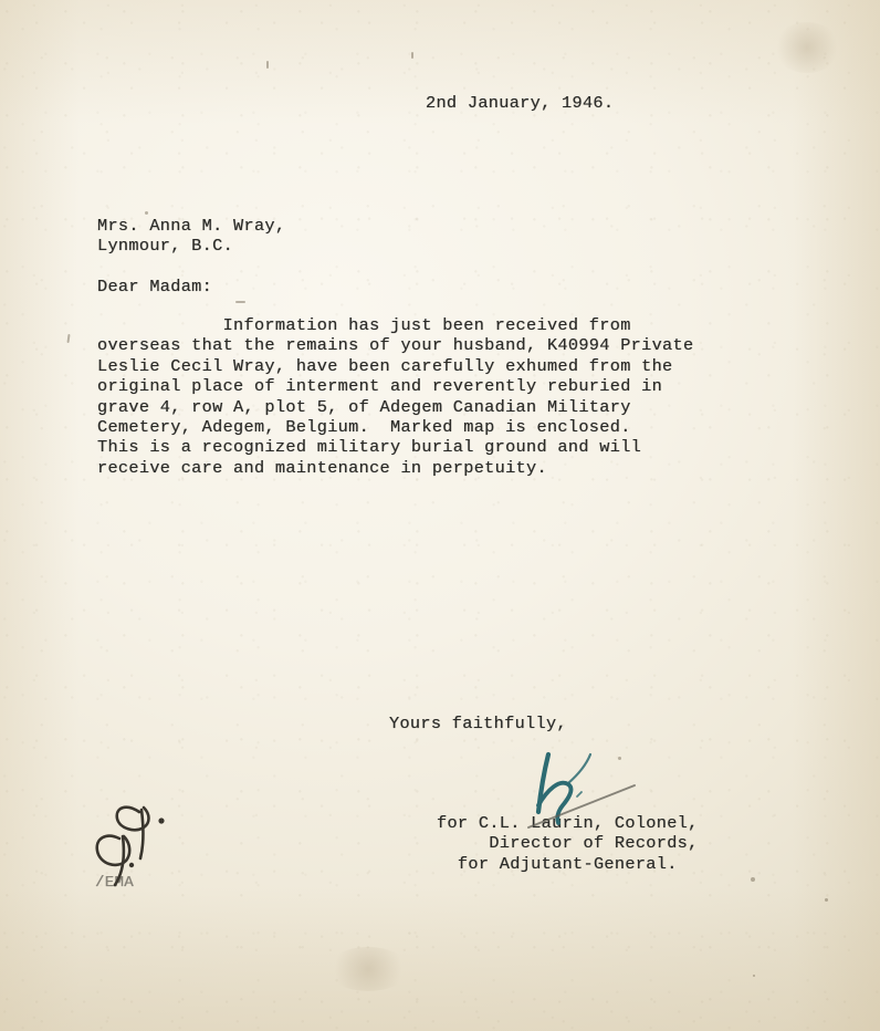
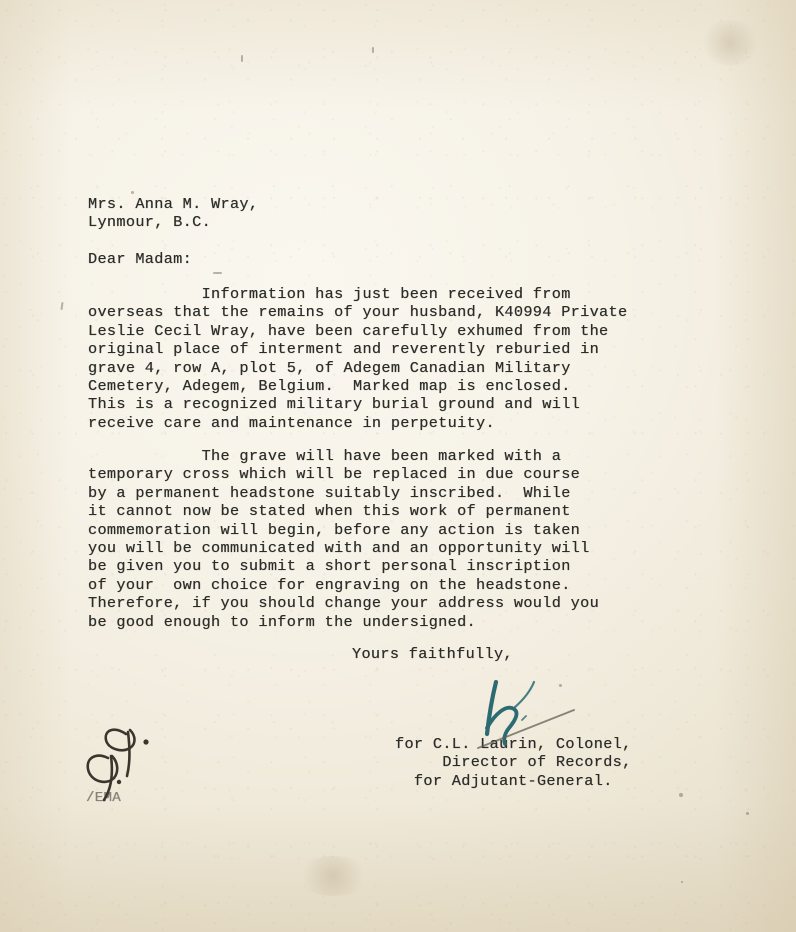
- 2nd January, 1946.
  Mrs. Anna M. Wray,
  Lynmour, B.C.
  Dear Madam:
  Information has just been received from
  overseas that the remains of your husband, K40994 Private
  Leslie Cecil Wray, have been carefully exhumed from the
  original place of interment and reverently reburied in
  grave 4, row A, plot 5, of Adegem Canadian Military
  Cemetery, Adegem, Belgium. Marked map is enclosed.
  This is a recognized military burial ground and will
  receive care and maintenance in perpetuity.
+ The grave will have been marked with a
+ temporary cross which will be replaced in due course
+ by a permanent headstone suitably inscribed. While
+ it cannot now be stated when this work of permanent
+ commemoration will begin, before any action is taken
+ you will be communicated with and an opportunity will
+ be given you to submit a short personal inscription
+ of your own choice for engraving on the headstone.
+ Therefore, if you should change your address would you
+ be good enough to inform the undersigned.
  Yours faithfully,
  for C.L. Larin, Colonel,
  Director of Records,
  for Adjutant-General.
  /EMA
